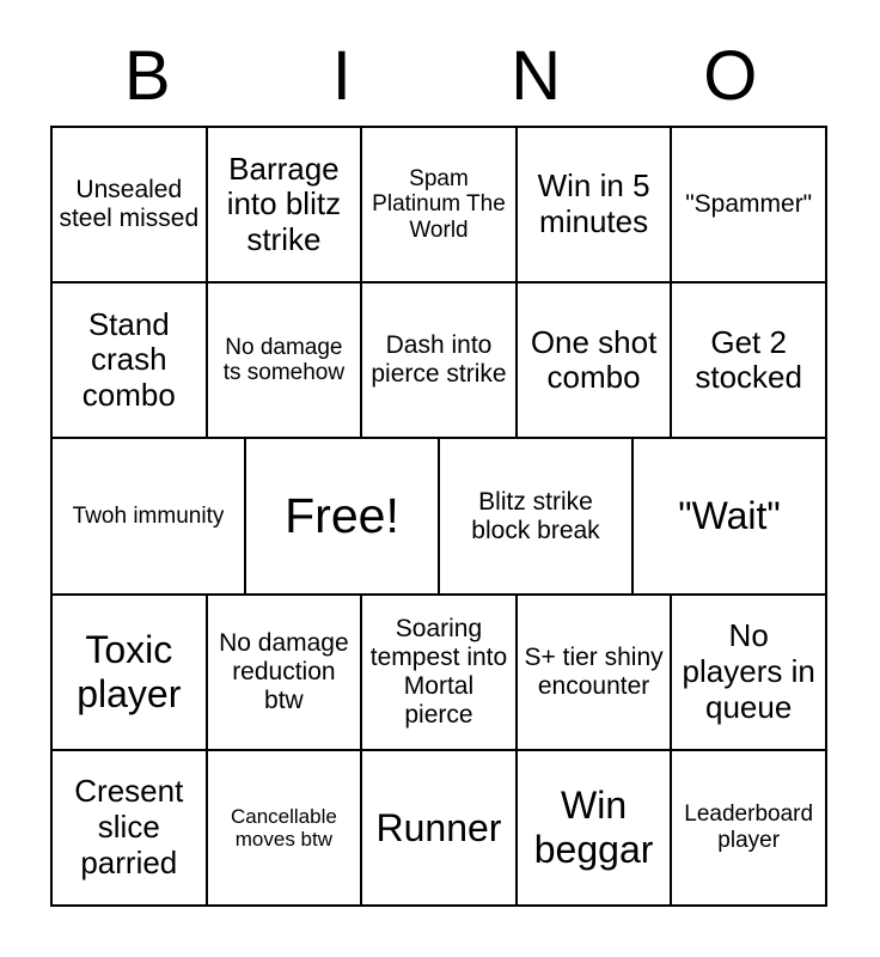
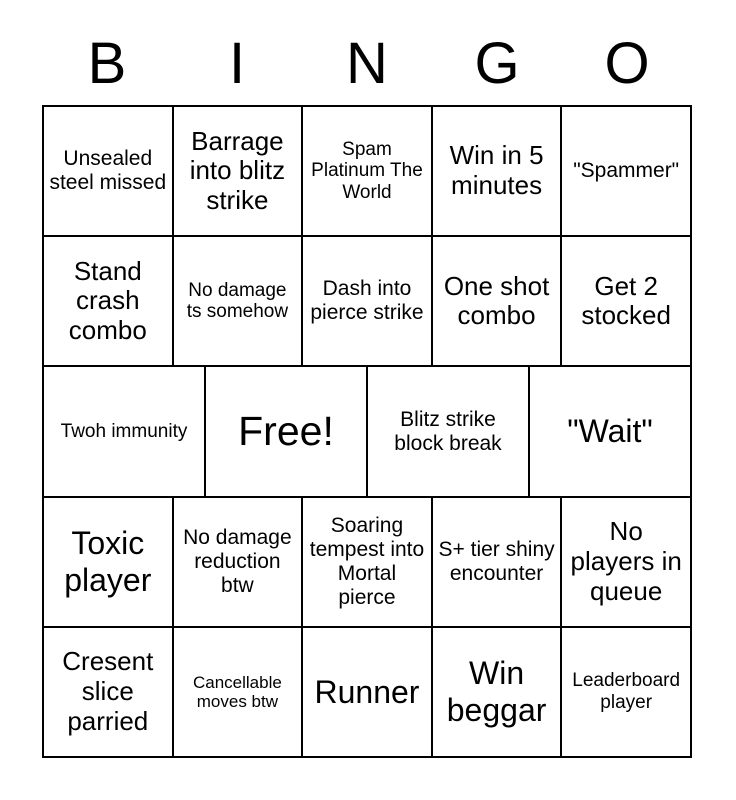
  B
  I
  N
+ G
  O
  Unsealed steel missed
  Barrage into blitz strike
  Spam Platinum The World
  Win in 5 minutes
  "Spammer"
  Stand crash combo
  No damage ts somehow
  Dash into pierce strike
  One shot combo
  Get 2 stocked
  Twoh immunity
  Free!
  Blitz strike block break
  "Wait"
  Toxic player
  No damage reduction btw
  Soaring tempest into Mortal pierce
  S+ tier shiny encounter
  No players in queue
  Cresent slice parried
  Cancellable moves btw
  Runner
  Win beggar
  Leaderboard player
